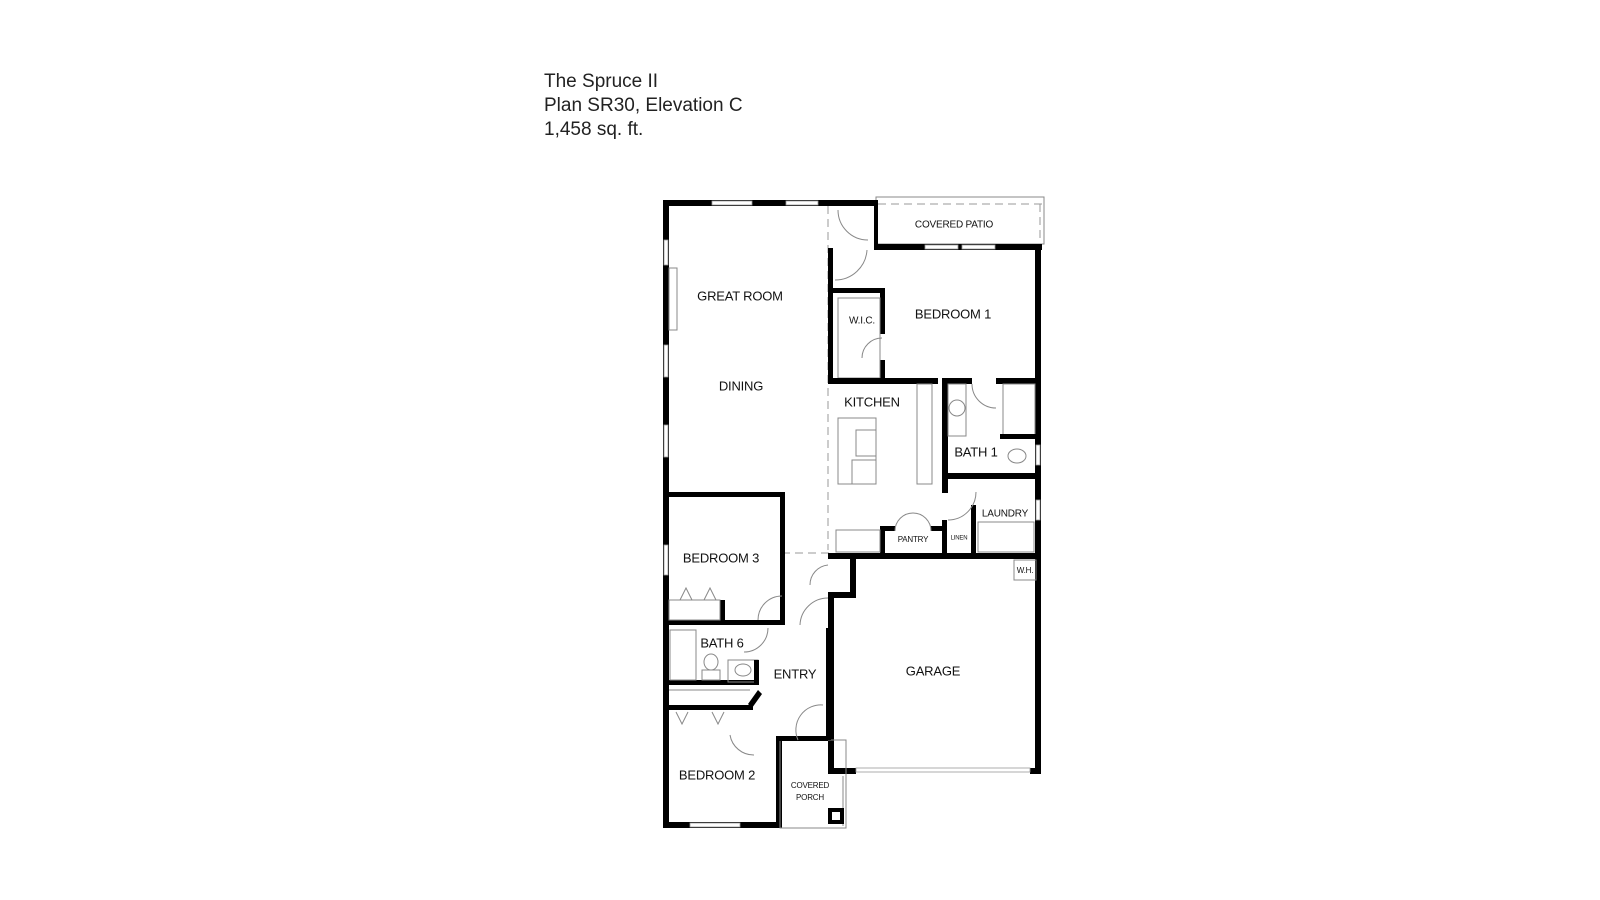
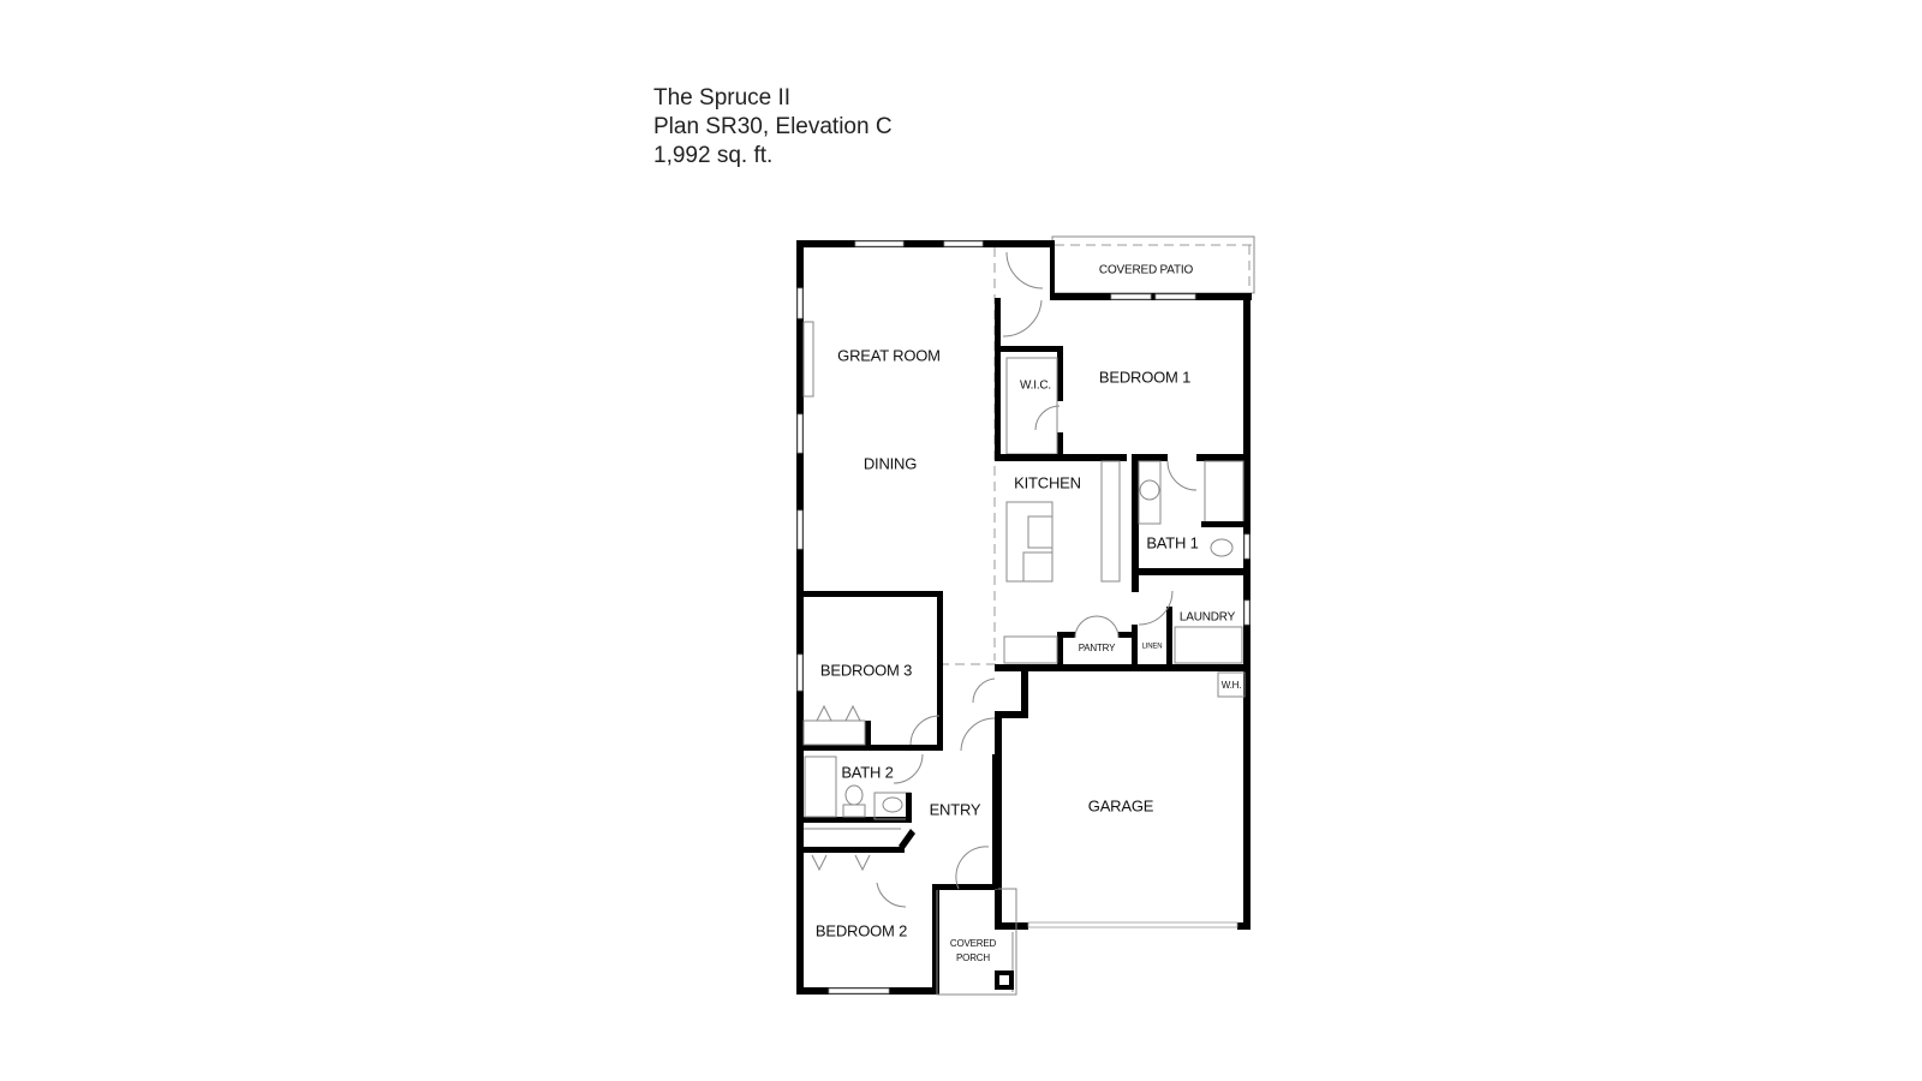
  The Spruce II
  Plan SR30, Elevation C
- 1,458 sq. ft.
+ 1,992 sq. ft.
  COVERED PATIO
  GREAT ROOM
  BEDROOM 1
  W.I.C.
  DINING
  KITCHEN
  BATH 1
  LAUNDRY
  PANTRY
  BEDROOM 3
  W.H.
- BATH 6
+ BATH 2
  ENTRY
  GARAGE
  BEDROOM 2
  COVERED
  PORCH
